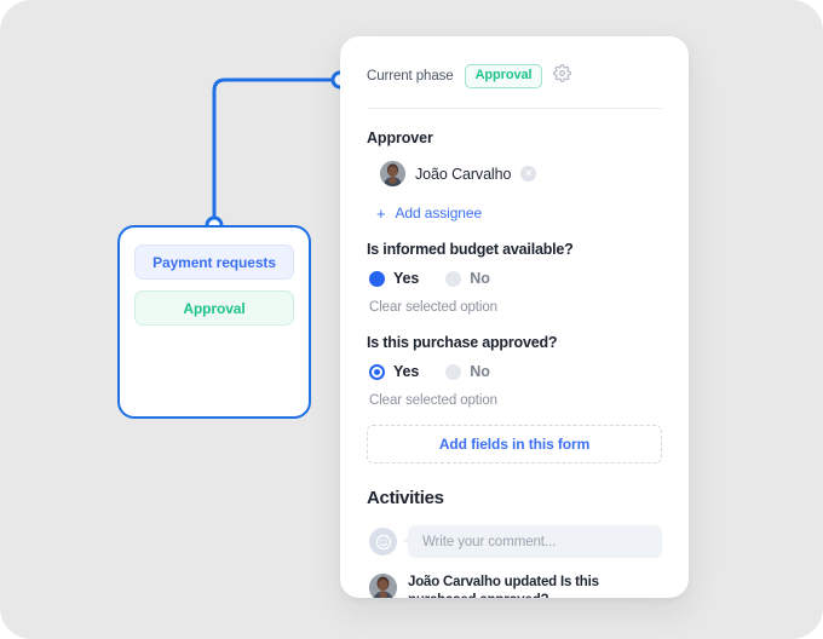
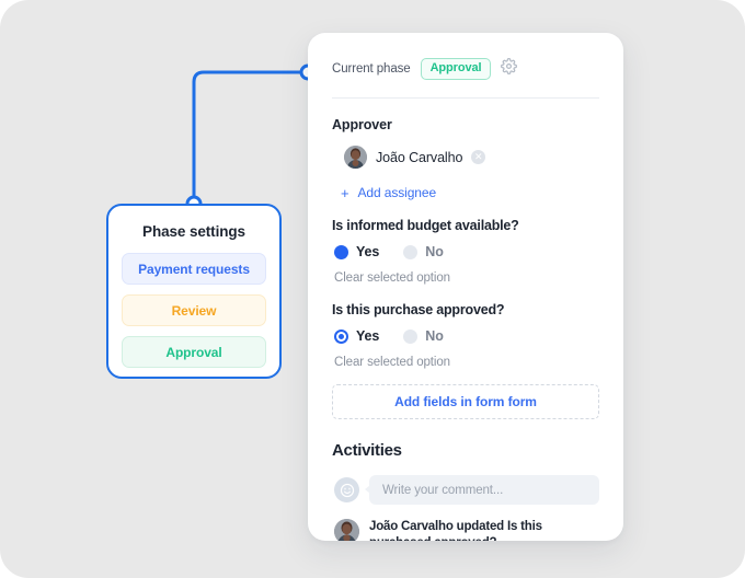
+ Phase settings
  Payment requests
+ Review
  Approval
  Current phase
  Approval
  Approver
  João Carvalho
  ✕
  +
  Add assignee
  Is informed budget available?
  Yes
  No
  Clear selected option
  Is this purchase approved?
  Yes
  No
  Clear selected option
- Add fields in this form
+ Add fields in form form
  Activities
  Write your comment...
